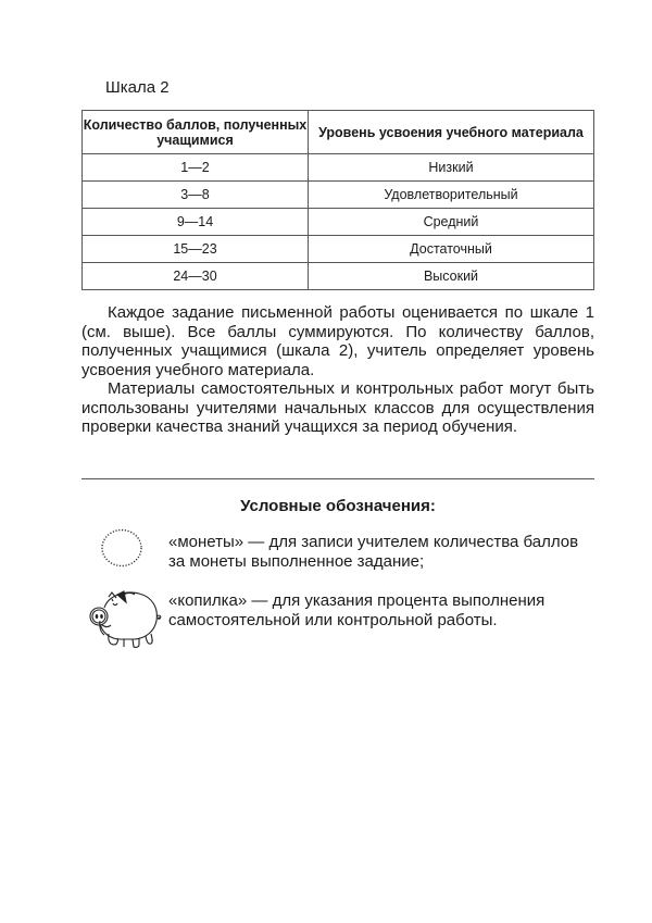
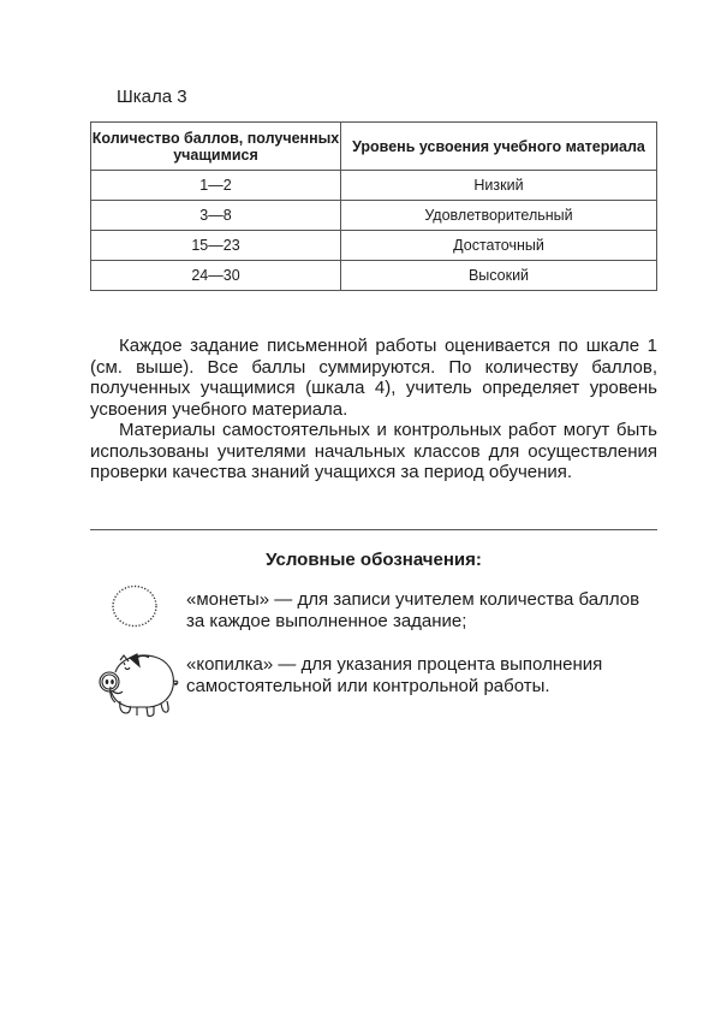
- Шкала 2
+ Шкала 3
  Количество баллов, полученных учащимися	Уровень усвоения учебного материала
  1—2	Низкий
  3—8	Удовлетворительный
- 9—14	Средний
  15—23	Достаточный
  24—30	Высокий
- Каждое задание письменной работы оценивается по шкале 1 (см. выше). Все баллы суммируются. По количеству баллов, полученных учащимися (шкала 2), учитель определяет уровень усвоения учебного материала.
+ Каждое задание письменной работы оценивается по шкале 1 (см. выше). Все баллы суммируются. По количеству баллов, полученных учащимися (шкала 4), учитель определяет уровень усвоения учебного материала.
  Материалы самостоятельных и контрольных работ могут быть использованы учителями начальных классов для осуществления проверки качества знаний учащихся за период обучения.
  Условные обозначения:
- «монеты» — для записи учителем количества баллов за монеты выполненное задание;
+ «монеты» — для записи учителем количества баллов за каждое выполненное задание;
  «копилка» — для указания процента выполнения самостоятельной или контрольной работы.
